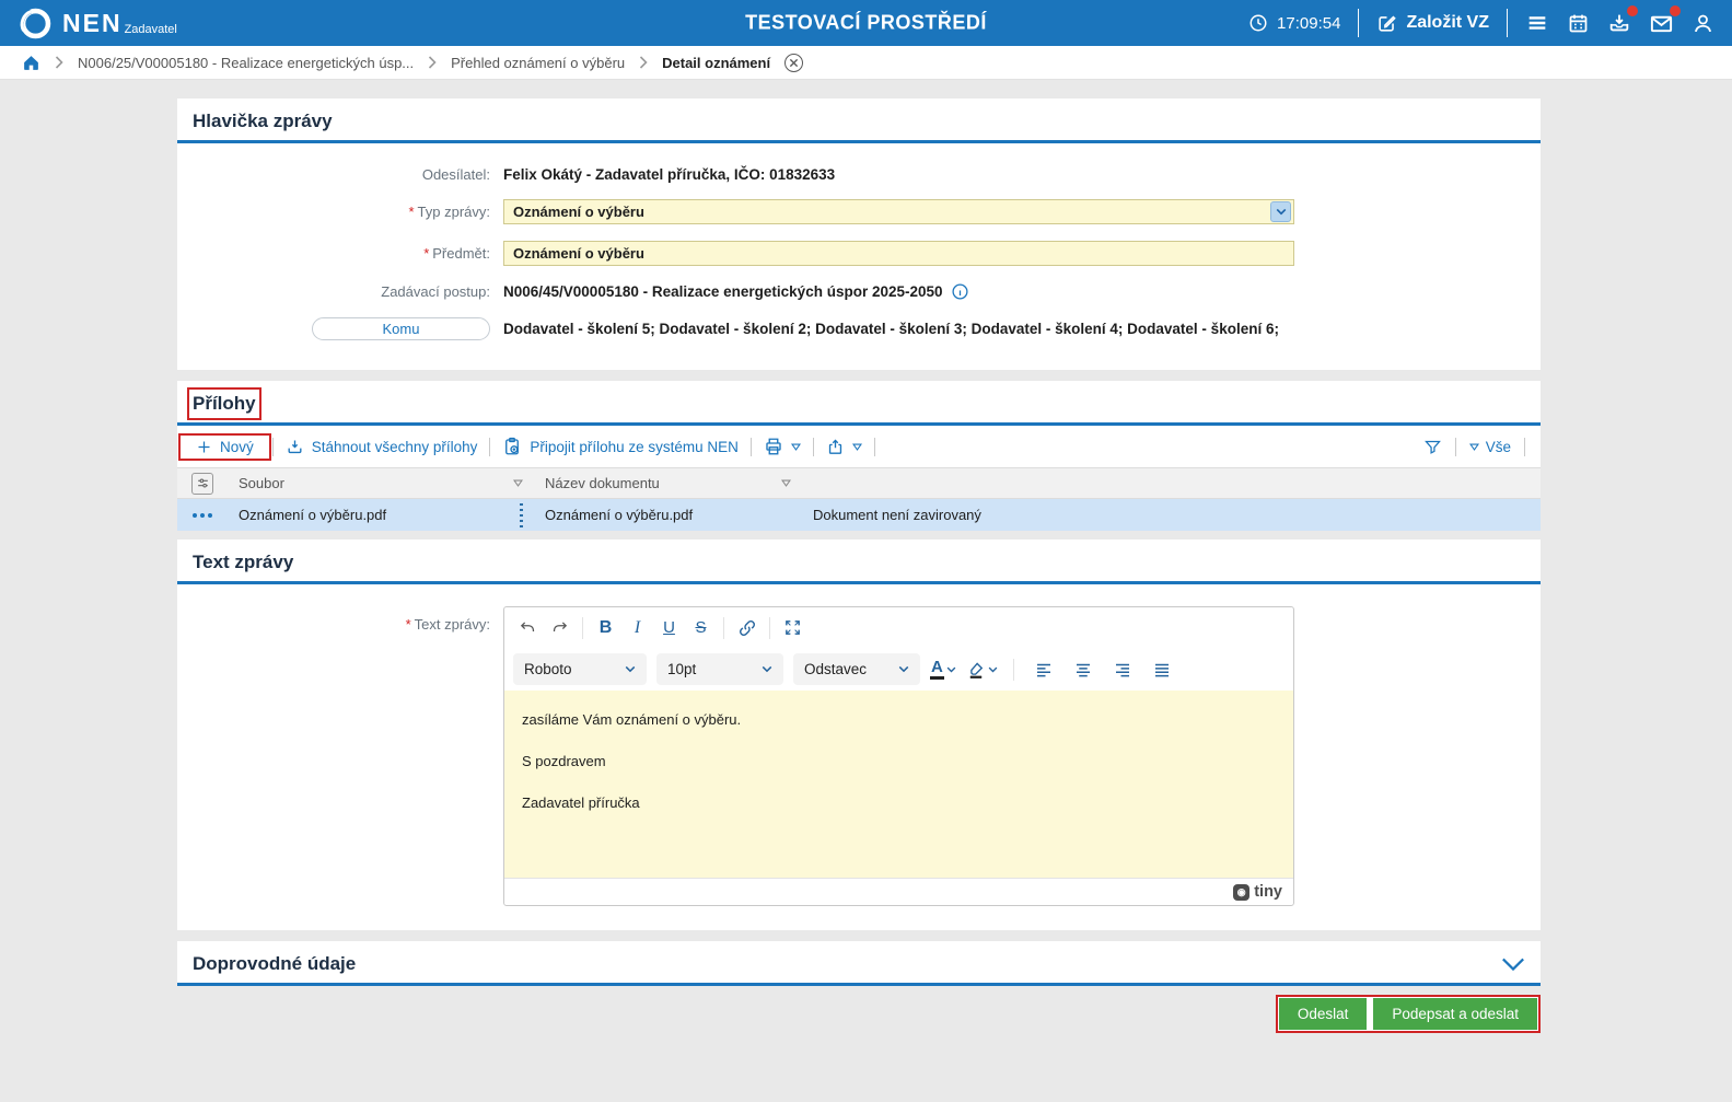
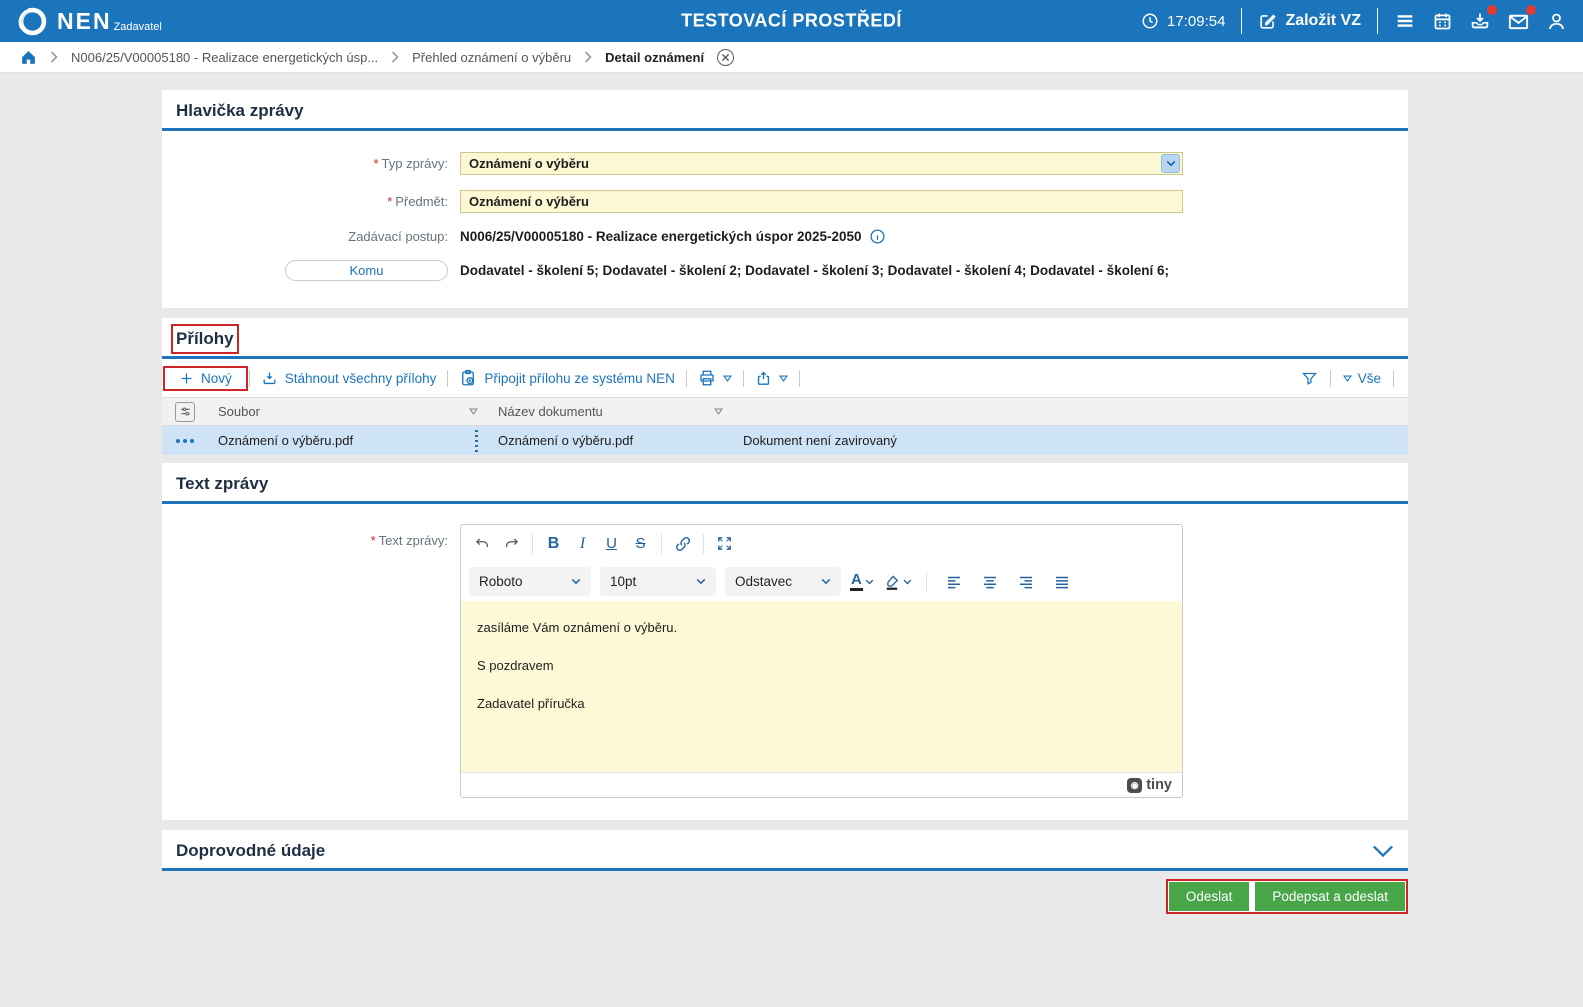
  NEN
  Zadavatel
  TESTOVACÍ PROSTŘEDÍ
  17:09:54
  Založit VZ
  N006/25/V00005180 - Realizace energetických úsp...
  Přehled oznámení o výběru
  Detail oznámení
  Hlavička zprávy
- Odesílatel:
- Felix Okátý - Zadavatel příručka, IČO: 01832633
  Typ zprávy:
  Oznámení o výběru
  Předmět:
  Oznámení o výběru
  Zadávací postup:
- N006/45/V00005180 - Realizace energetických úspor 2025-2050
+ N006/25/V00005180 - Realizace energetických úspor 2025-2050
  Komu
  Dodavatel - školení 5; Dodavatel - školení 2; Dodavatel - školení 3; Dodavatel - školení 4; Dodavatel - školení 6;
  Přílohy
  Nový
  Stáhnout všechny přílohy
  Připojit přílohu ze systému NEN
  Vše
  Soubor
  Název dokumentu
  Oznámení o výběru.pdf
  Oznámení o výběru.pdf
  Dokument není zavirovaný
  Text zprávy
  Text zprávy:
  B
  I
  U
  S
  Roboto
  10pt
  Odstavec
  A
  zasíláme Vám oznámení o výběru.
  S pozdravem
  Zadavatel příručka
  ◉
  tiny
  Doprovodné údaje
  Odeslat
  Podepsat a odeslat
